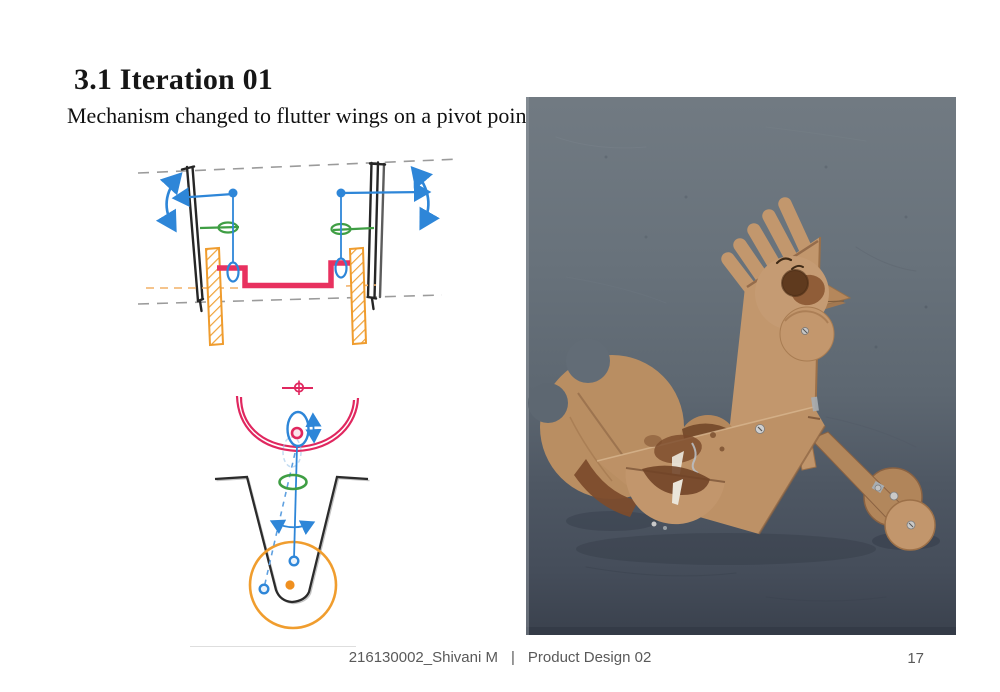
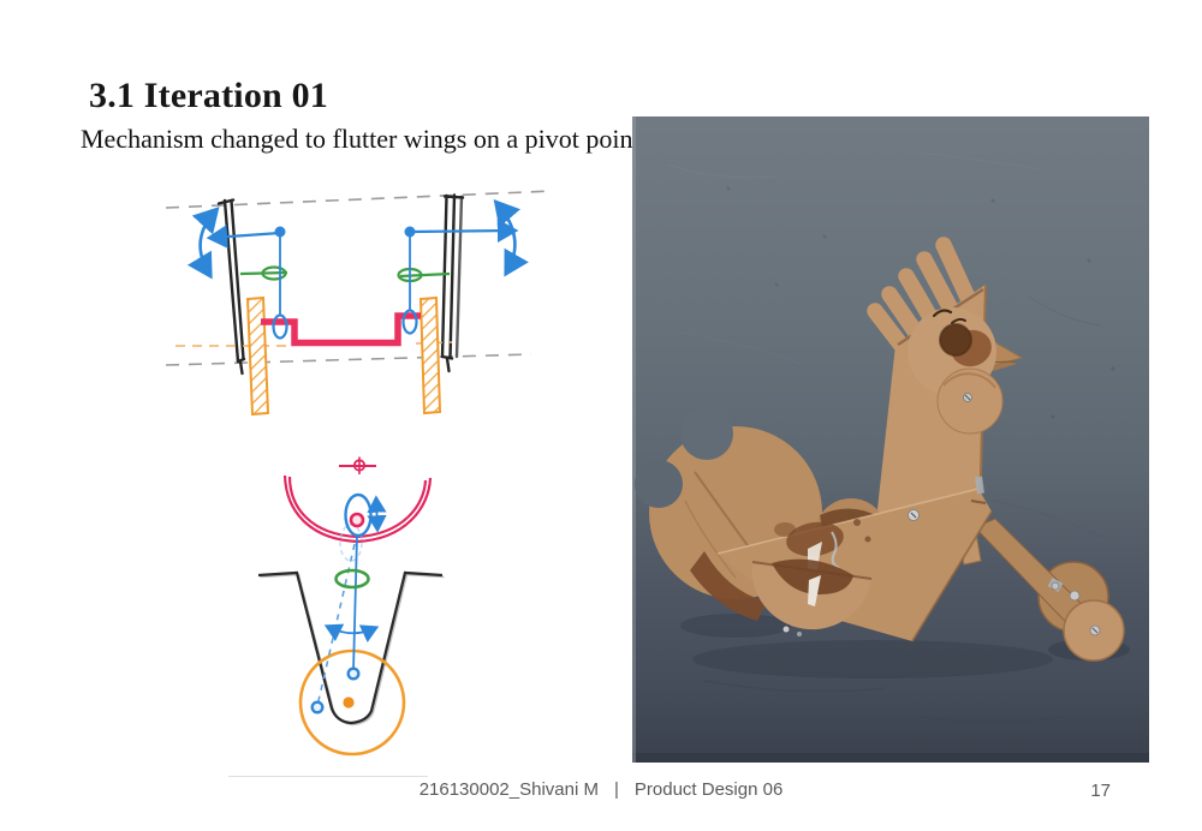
  3.1 Iteration 01
  Mechanism changed to flutter wings on a pivot poin
  216130002_Shivani M
  |
- Product Design 02
+ Product Design 06
  17
